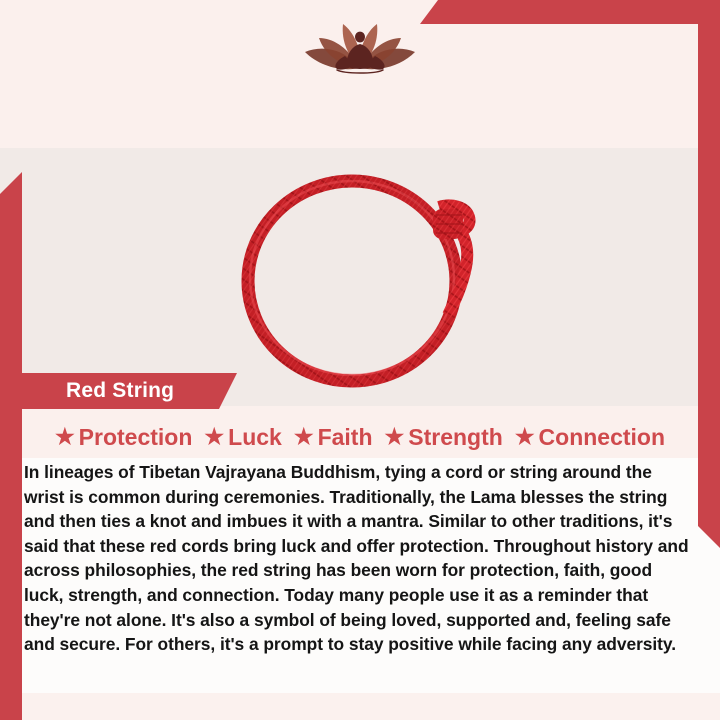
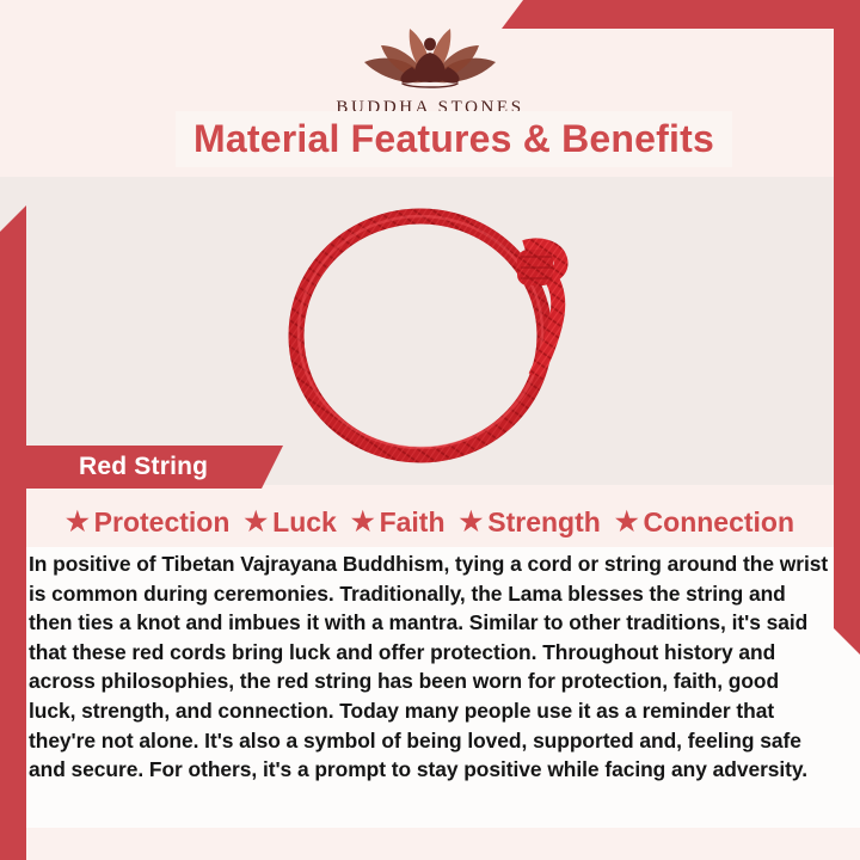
+ BUDDHA STONES
+ Material Features & Benefits
  Red String
  ★
  Protection
  ★
  Luck
  ★
  Faith
  ★
  Strength
  ★
  Connection
- In lineages of Tibetan Vajrayana Buddhism, tying a cord or string around the wrist is common during ceremonies. Traditionally, the Lama blesses the string and then ties a knot and imbues it with a mantra. Similar to other traditions, it's said that these red cords bring luck and offer protection. Throughout history and across philosophies, the red string has been worn for protection, faith, good luck, strength, and connection. Today many people use it as a reminder that they're not alone. It's also a symbol of being loved, supported and, feeling safe and secure. For others, it's a prompt to stay positive while facing any adversity.
+ In positive of Tibetan Vajrayana Buddhism, tying a cord or string around the wrist is common during ceremonies. Traditionally, the Lama blesses the string and then ties a knot and imbues it with a mantra. Similar to other traditions, it's said that these red cords bring luck and offer protection. Throughout history and across philosophies, the red string has been worn for protection, faith, good luck, strength, and connection. Today many people use it as a reminder that they're not alone. It's also a symbol of being loved, supported and, feeling safe and secure. For others, it's a prompt to stay positive while facing any adversity.
